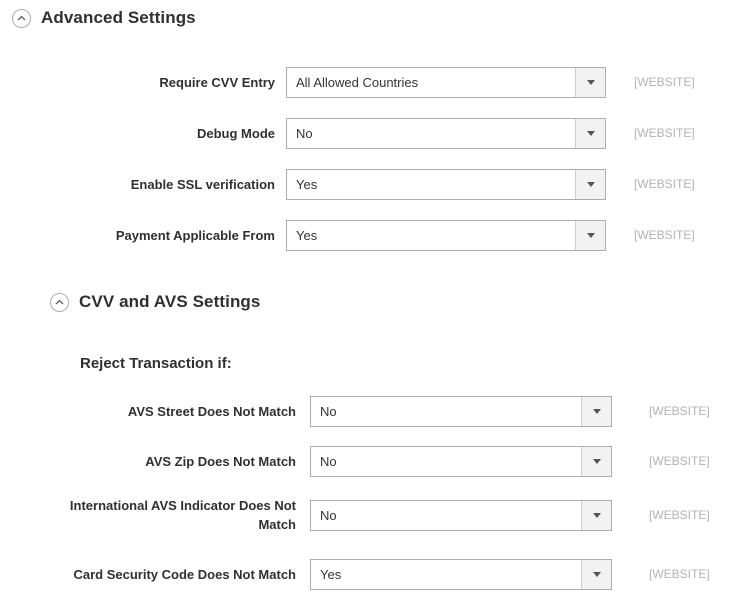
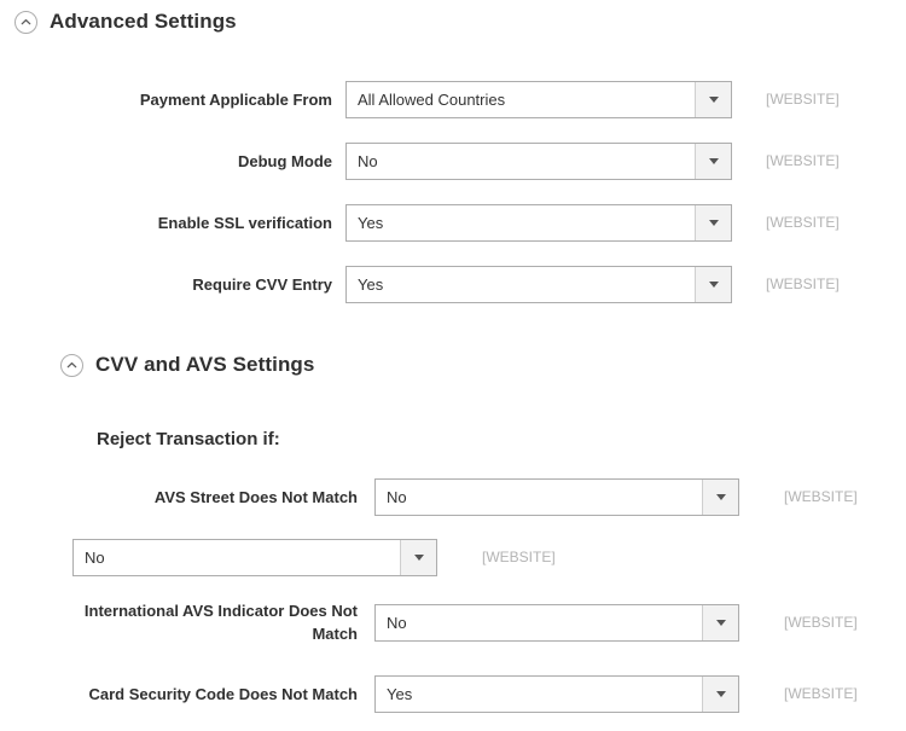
  Advanced Settings
- Require CVV Entry
+ Payment Applicable From
  All Allowed Countries
  [WEBSITE]
  Debug Mode
  No
  [WEBSITE]
  Enable SSL verification
  Yes
  [WEBSITE]
- Payment Applicable From
+ Require CVV Entry
  Yes
  [WEBSITE]
  CVV and AVS Settings
  Reject Transaction if:
  AVS Street Does Not Match
  No
  [WEBSITE]
- AVS Zip Does Not Match
  No
  [WEBSITE]
  International AVS Indicator Does Not Match
  No
  [WEBSITE]
  Card Security Code Does Not Match
  Yes
  [WEBSITE]
